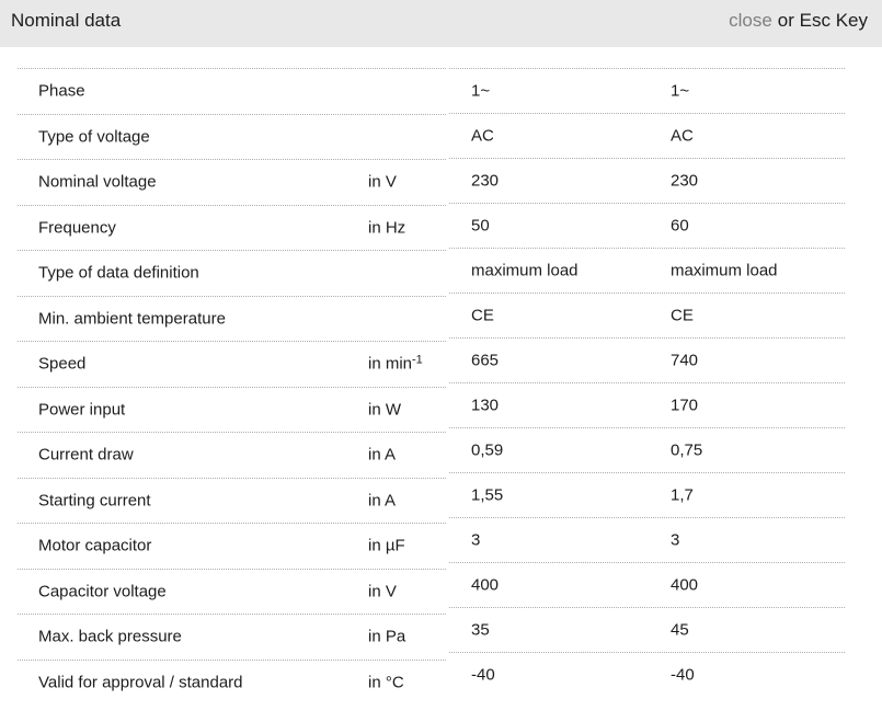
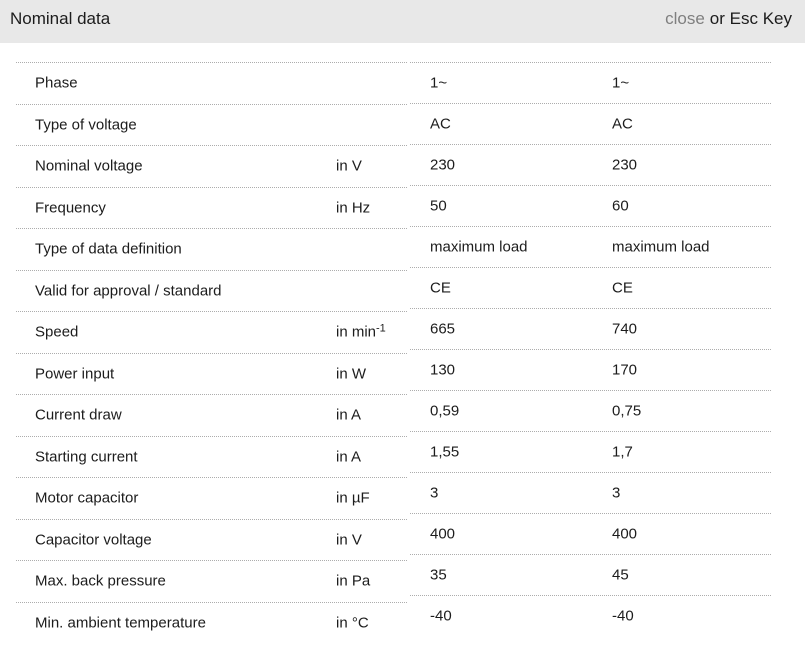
  Nominal data
  close or Esc Key
  Phase
  Type of voltage
  Nominal voltage
  in V
  Frequency
  in Hz
  Type of data definition
- Min. ambient temperature
+ Valid for approval / standard
  Speed
  in min-1
  Power input
  in W
  Current draw
  in A
  Starting current
  in A
  Motor capacitor
  in µF
  Capacitor voltage
  in V
  Max. back pressure
  in Pa
- Valid for approval / standard
+ Min. ambient temperature
  in °C
  1~
  1~
  AC
  AC
  230
  230
  50
  60
  maximum load
  maximum load
  CE
  CE
  665
  740
  130
  170
  0,59
  0,75
  1,55
  1,7
  3
  3
  400
  400
  35
  45
  -40
  -40
